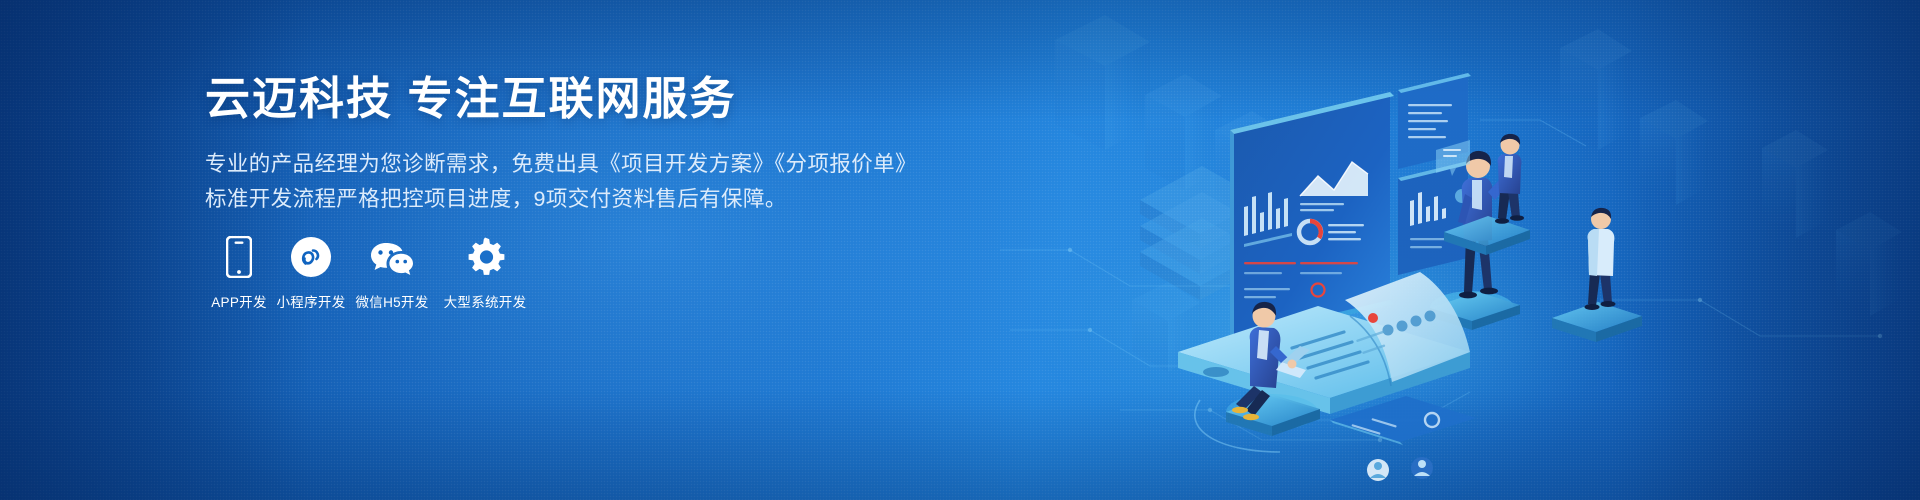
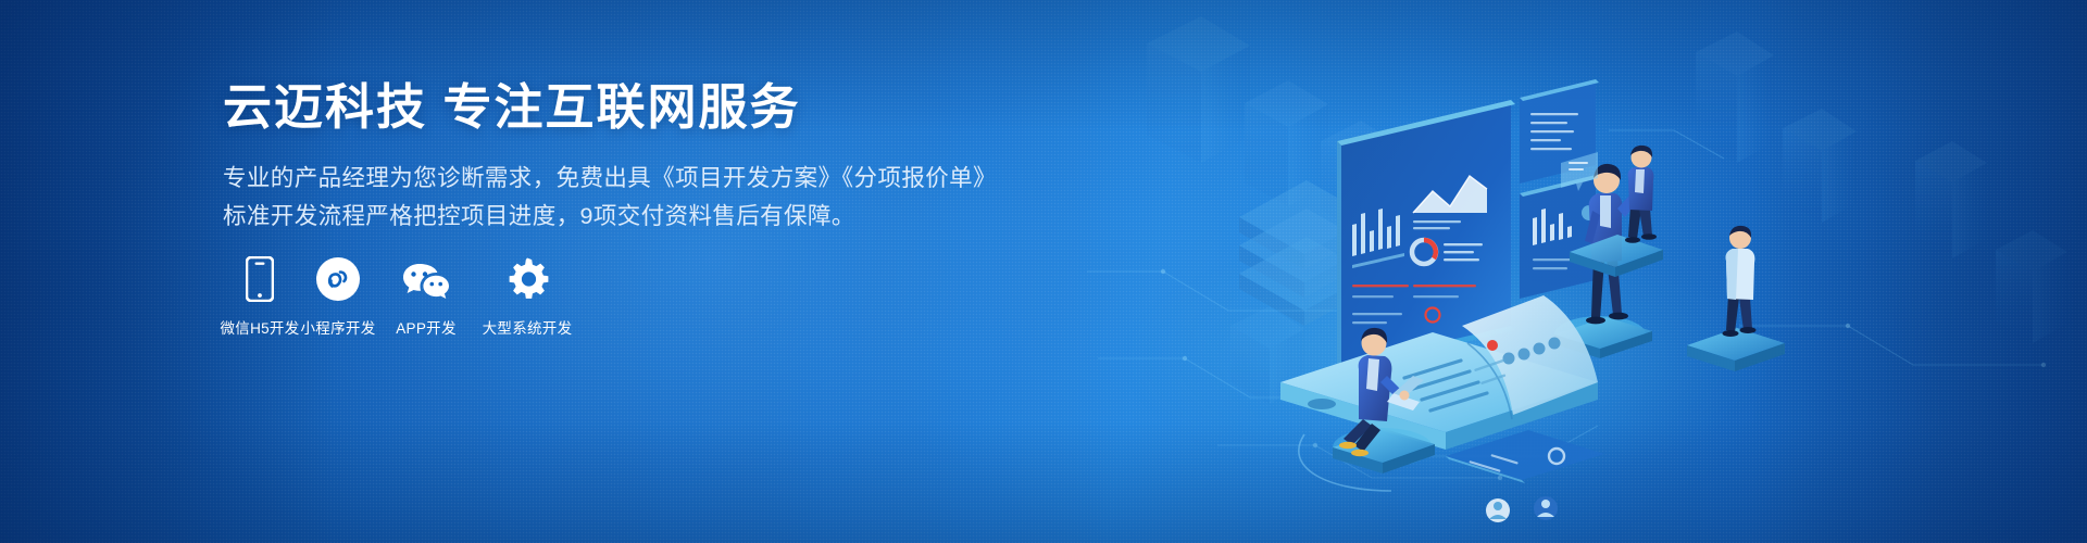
  云迈科技 专注互联网服务
  专业的产品经理为您诊断需求，免费出具《项目开发方案》《分项报价单》
  标准开发流程严格把控项目进度，9项交付资料售后有保障。
- APP开发
+ 微信H5开发
  小程序开发
- 微信H5开发
+ APP开发
  大型系统开发
